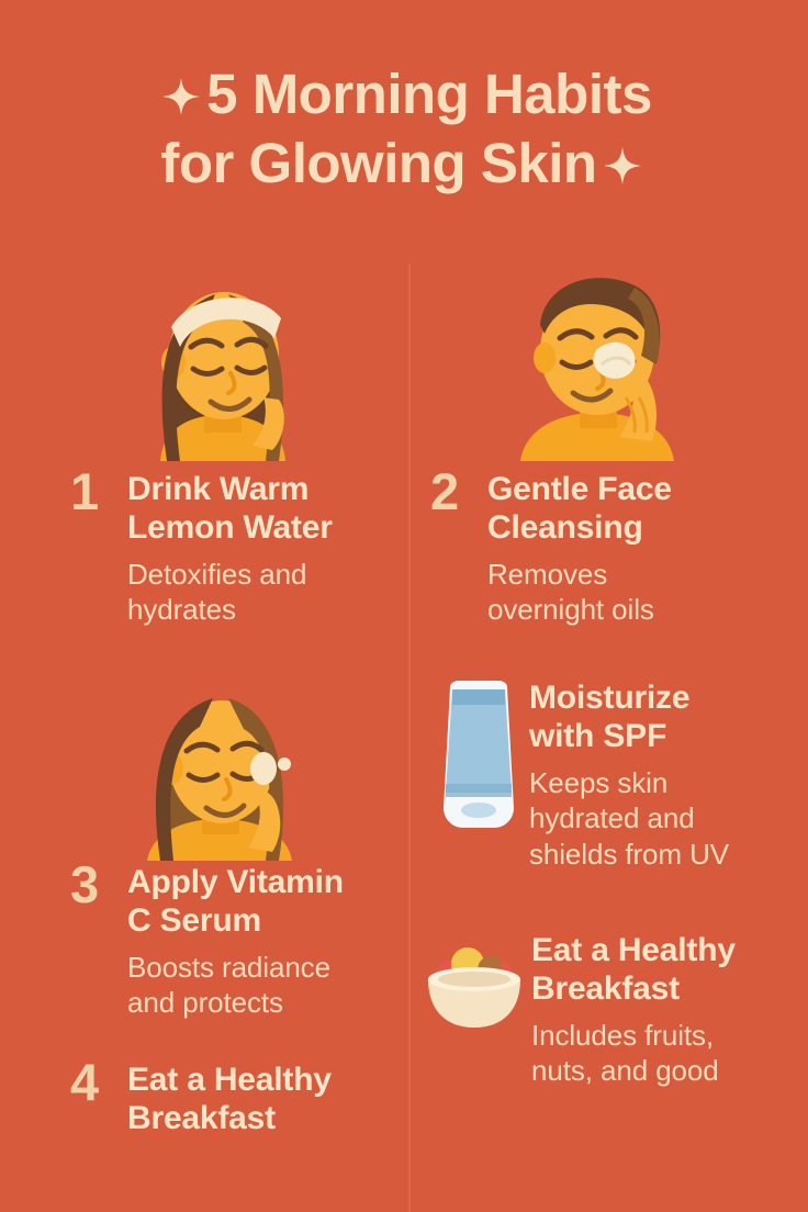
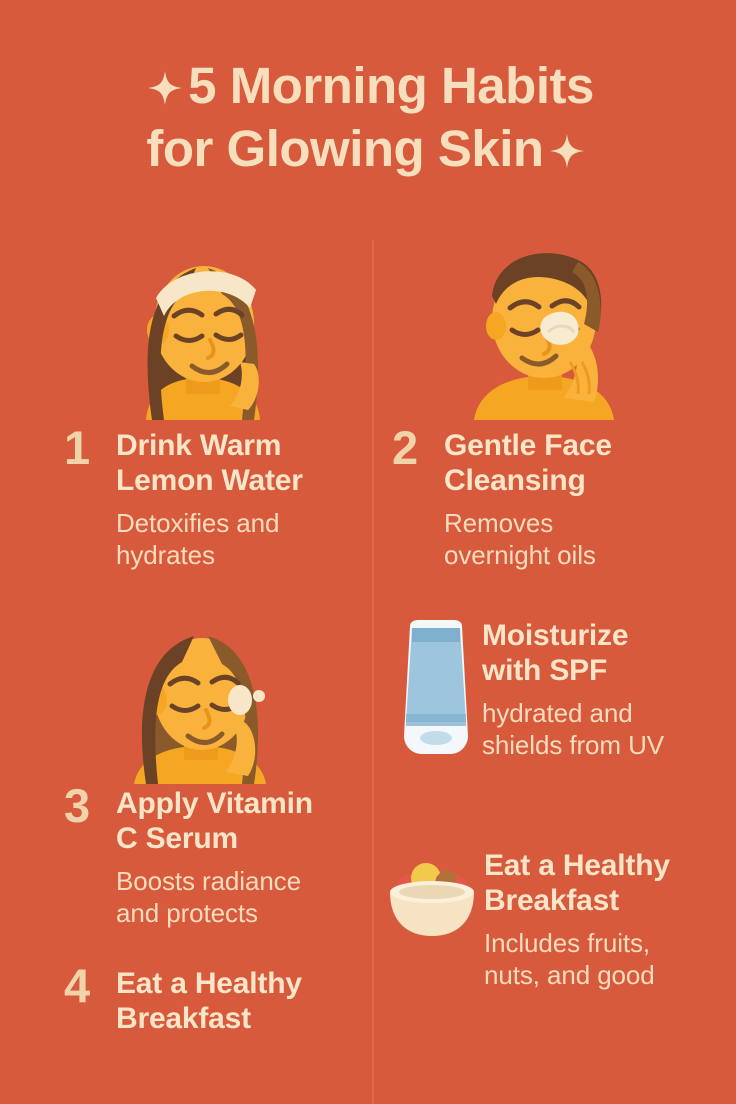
  5 Morning Habits
  for Glowing Skin
  1
  Drink Warm
  Lemon Water
  Detoxifies and
  hydrates
  3
  Apply Vitamin
  C Serum
  Boosts radiance
  and protects
  4
  Eat a Healthy
  Breakfast
  2
  Gentle Face
  Cleansing
  Removes
  overnight oils
  Moisturize
  with SPF
- Keeps skin
  hydrated and
  shields from UV
  Eat a Healthy
  Breakfast
  Includes fruits,
  nuts, and good
